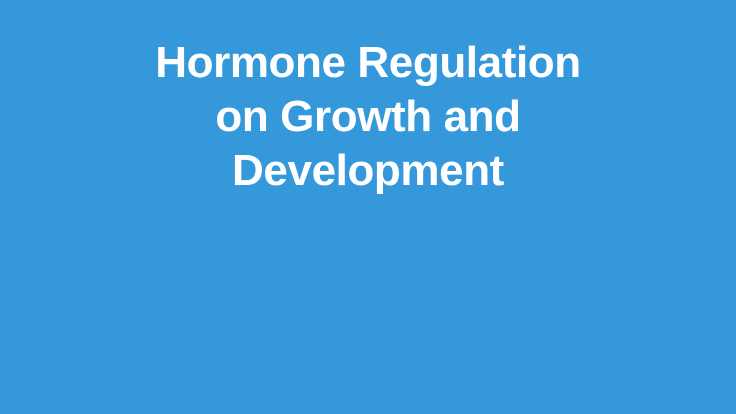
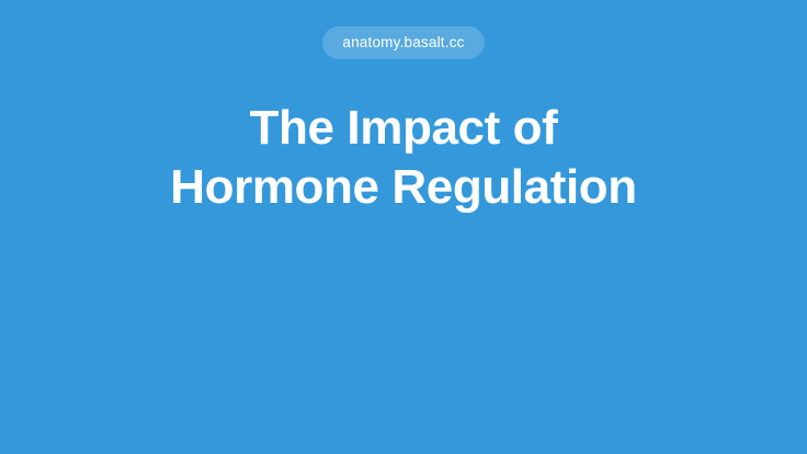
+ anatomy.basalt.cc
+ The Impact of
  Hormone Regulation
- on Growth and
- Development
